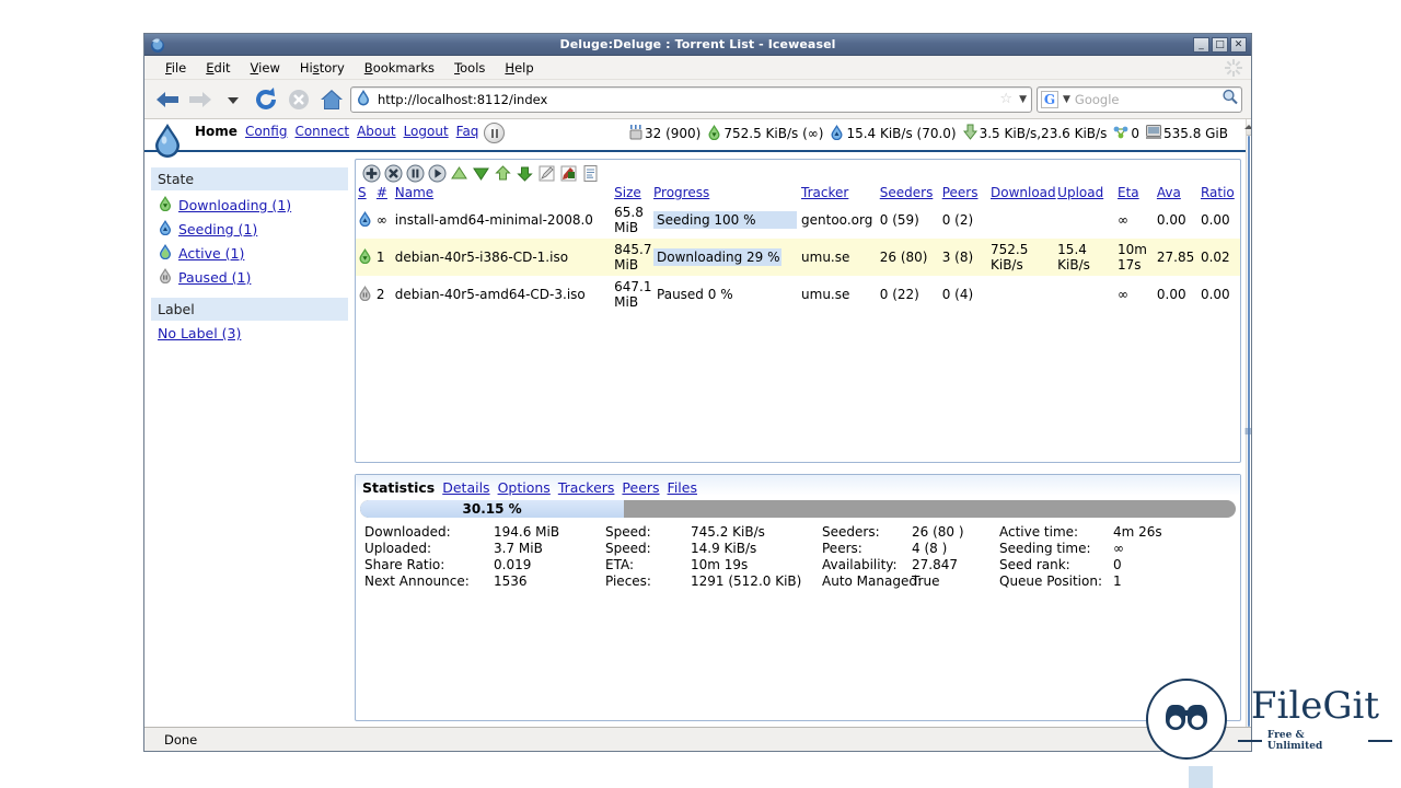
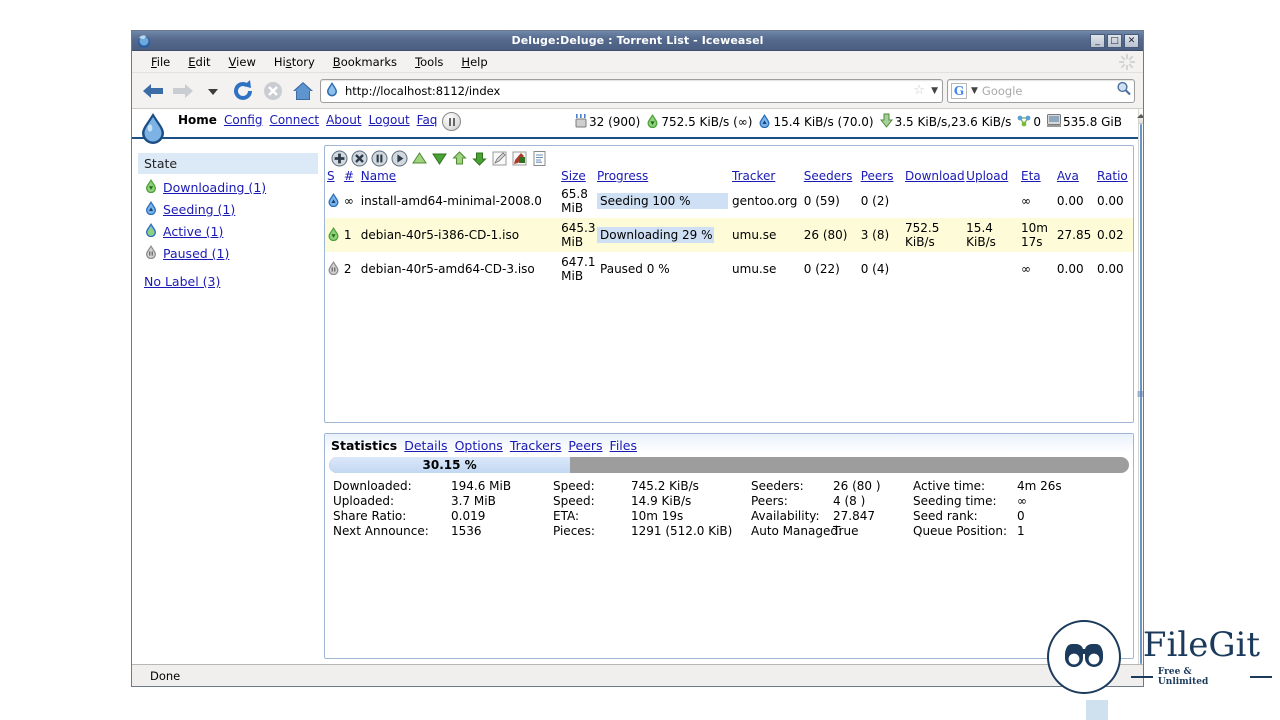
  Deluge:Deluge : Torrent List - Iceweasel
  _
  □
  ✕
  File
  Edit
  View
  History
  Bookmarks
  Tools
  Help
  http://localhost:8112/index
  ☆
  ▼
  G
  ▼
  Google
  Home
  Config
  Connect
  About
  Logout
  Faq
  32 (900)
  752.5 KiB/s (∞)
  15.4 KiB/s (70.0)
  3.5 KiB/s,23.6 KiB/s
  0
  535.8 GiB
  State
  Downloading (1)
  Seeding (1)
  Active (1)
  Paused (1)
- Label
  No Label (3)
  S	#	Name	Size	Progress	Tracker	Seeders	Peers	Download	Upload	Eta	Ava	Ratio
  	∞	install-amd64-minimal-2008.0	65.8 MiB	Seeding 100 %	gentoo.org	0 (59)	0 (2)			∞	0.00	0.00
- 	1	debian-40r5-i386-CD-1.iso	845.7 MiB	Downloading 29 %	umu.se	26 (80)	3 (8)	752.5 KiB/s	15.4 KiB/s	10m 17s	27.85	0.02
+ 	1	debian-40r5-i386-CD-1.iso	645.3 MiB	Downloading 29 %	umu.se	26 (80)	3 (8)	752.5 KiB/s	15.4 KiB/s	10m 17s	27.85	0.02
  	2	debian-40r5-amd64-CD-3.iso	647.1 MiB	Paused 0 %	umu.se	0 (22)	0 (4)			∞	0.00	0.00
  Statistics
  Details
  Options
  Trackers
  Peers
  Files
  30.15 %
  Downloaded:
  194.6 MiB
  Speed:
  745.2 KiB/s
  Seeders:
  26 (80 )
  Active time:
  4m 26s
  Uploaded:
  3.7 MiB
  Speed:
  14.9 KiB/s
  Peers:
  4 (8 )
  Seeding time:
  ∞
  Share Ratio:
  0.019
  ETA:
  10m 19s
  Availability:
  27.847
  Seed rank:
  0
  Next Announce:
  1536
  Pieces:
  1291 (512.0 KiB)
  Auto Manage
  True
  Queue Position:
  1
  Done
  FileGit
  Free & Unlimited
